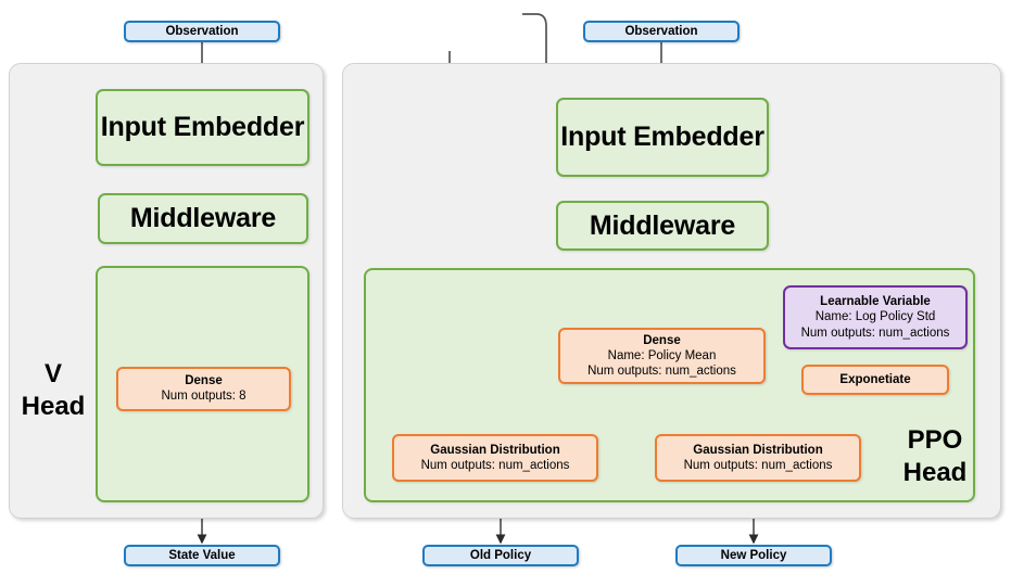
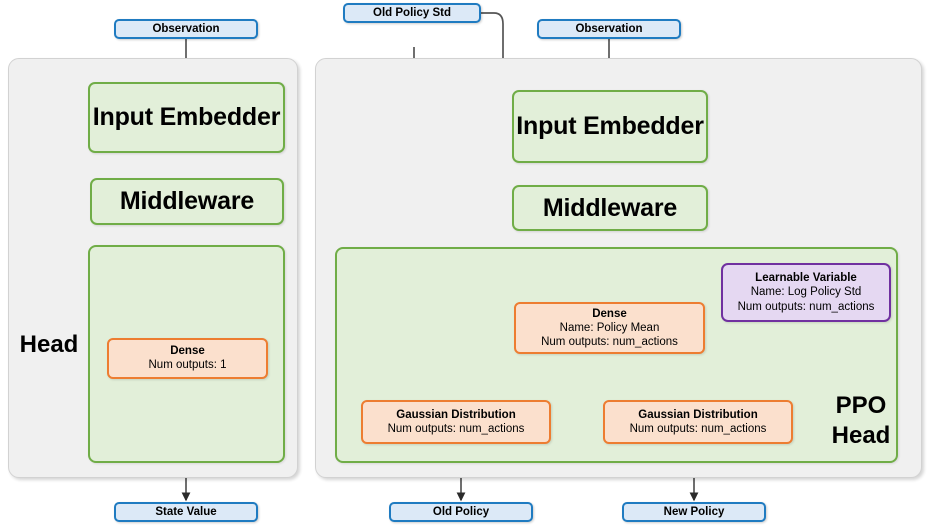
- V
  Head
  Observation
  Input Embedder
  Middleware
  Dense
- Num outputs: 8
+ Num outputs: 1
  State Value
  PPO
  Head
+ Old Policy Std
  Observation
  Input Embedder
  Middleware
  Dense
  Name: Policy Mean
  Num outputs: num_actions
  Learnable Variable
  Name: Log Policy Std
  Num outputs: num_actions
- Exponetiate
  Gaussian Distribution
  Num outputs: num_actions
  Gaussian Distribution
  Num outputs: num_actions
  Old Policy
  New Policy
